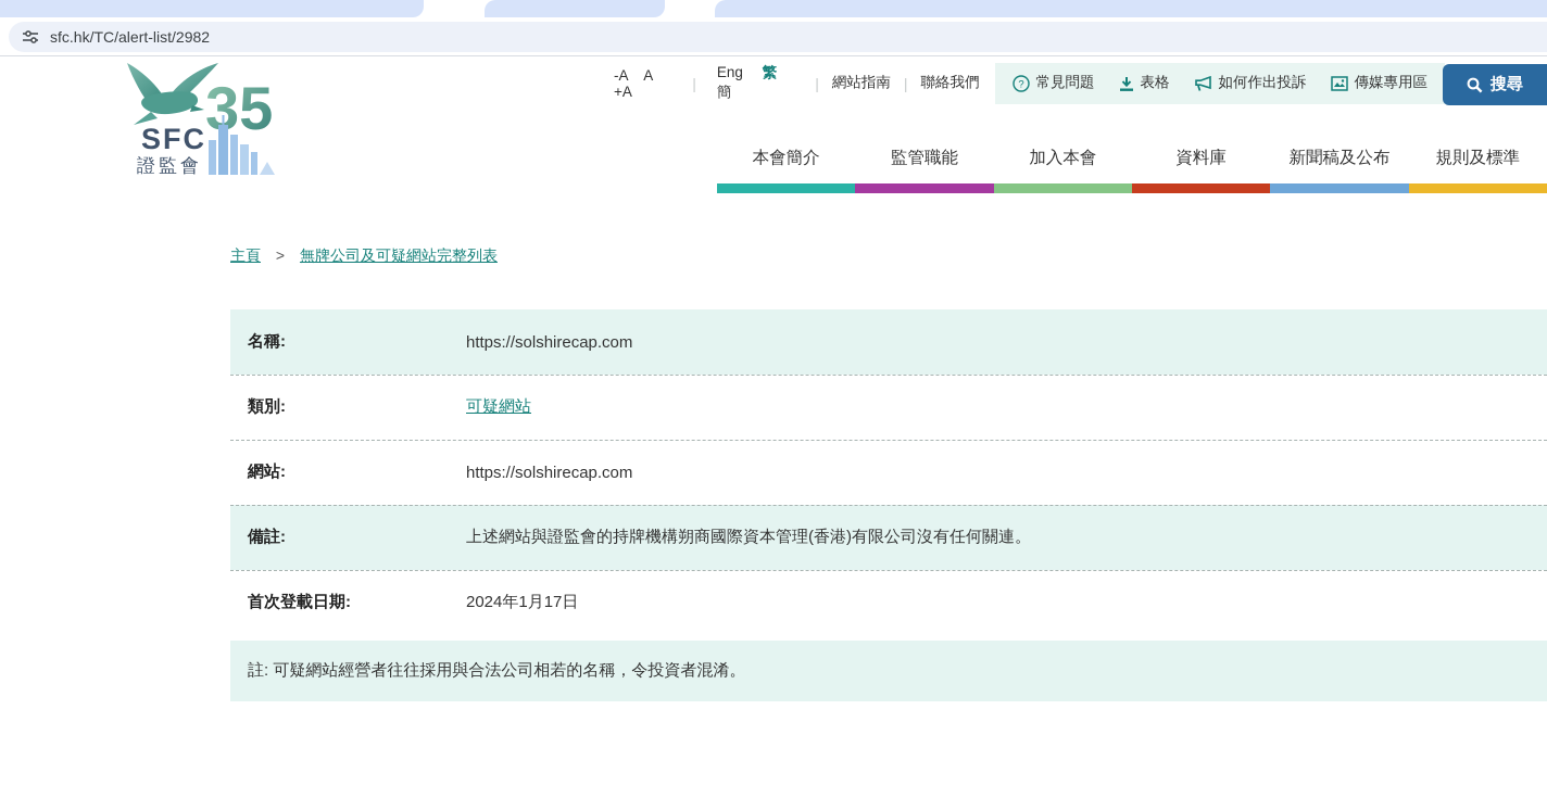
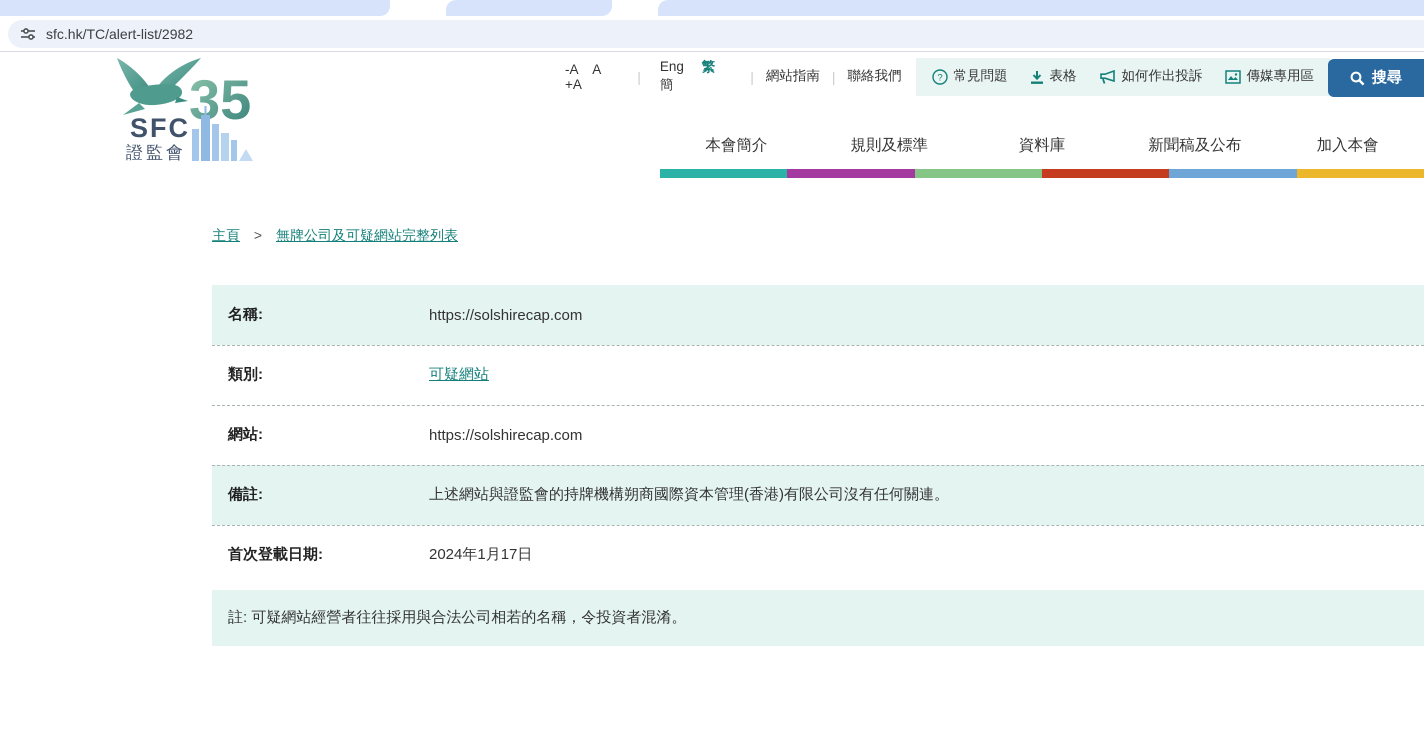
  sfc.hk/TC/alert-list/2982
  SFC
  證監會
  35
  -A A +A
  |
  Eng 繁 簡
  |
  網站指南
  |
  聯絡我們
  ?
  常見問題
  表格
  如何作出投訴
  傳媒專用區
  搜尋
  本會簡介
- 監管職能
- 加入本會
+ 規則及標準
  資料庫
  新聞稿及公布
- 規則及標準
+ 加入本會
  主頁 > 無牌公司及可疑網站完整列表
  名稱:
  https://solshirecap.com
  類別:
  可疑網站
  網站:
  https://solshirecap.com
  備註:
  上述網站與證監會的持牌機構朔商國際資本管理(香港)有限公司沒有任何關連。
  首次登載日期:
  2024年1月17日
  註: 可疑網站經營者往往採用與合法公司相若的名稱，令投資者混淆。
